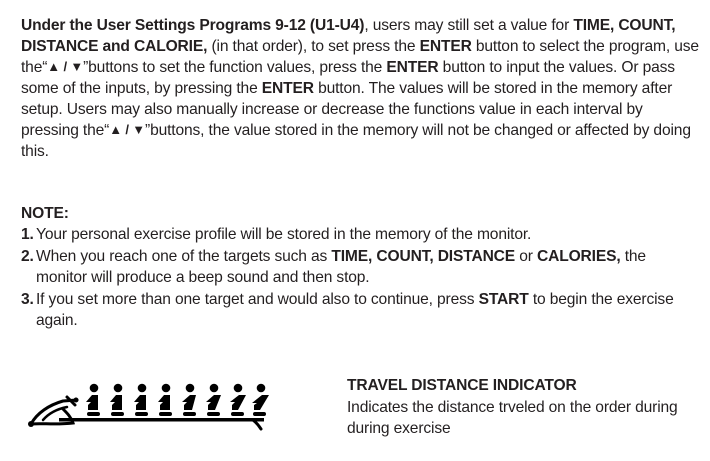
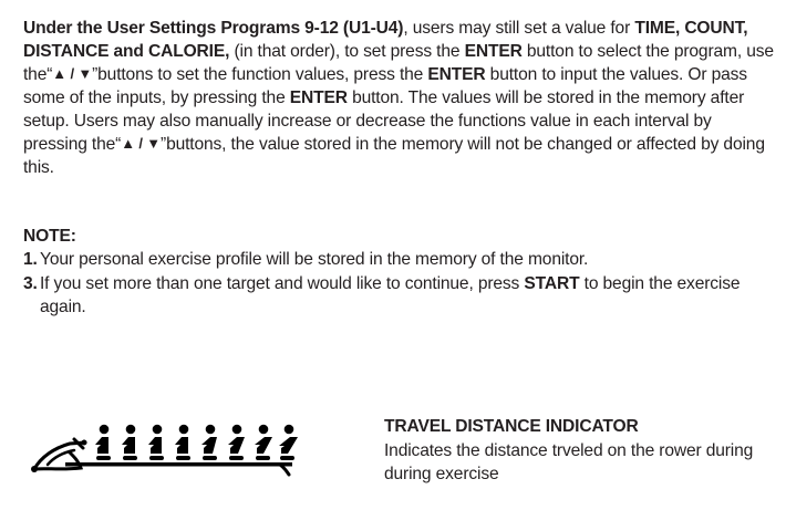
  Under the User Settings Programs 9-12 (U1-U4), users may still set a value for TIME, COUNT, DISTANCE and CALORIE, (in that order), to set press the ENTER button to select the program, use the“▲ / ▼”buttons to set the function values, press the ENTER button to input the values. Or pass some of the inputs, by pressing the ENTER button. The values will be stored in the memory after setup. Users may also manually increase or decrease the functions value in each interval by pressing the“▲ / ▼”buttons, the value stored in the memory will not be changed or affected by doing this.
  NOTE:
  1.
  Your personal exercise profile will be stored in the memory of the monitor.
- 2.
- When you reach one of the targets such as TIME, COUNT, DISTANCE or CALORIES, the monitor will produce a beep sound and then stop.
  3.
- If you set more than one target and would also to continue, press START to begin the exercise again.
+ If you set more than one target and would like to continue, press START to begin the exercise again.
  TRAVEL DISTANCE INDICATOR
- Indicates the distance trveled on the order during during exercise
+ Indicates the distance trveled on the rower during during exercise
